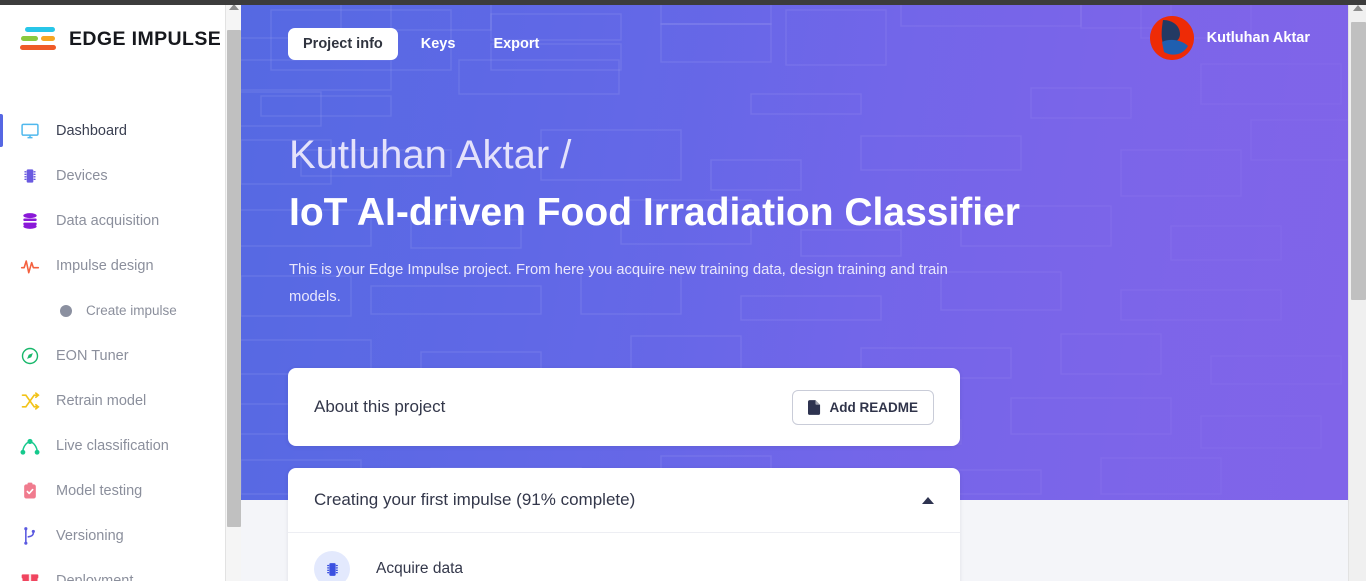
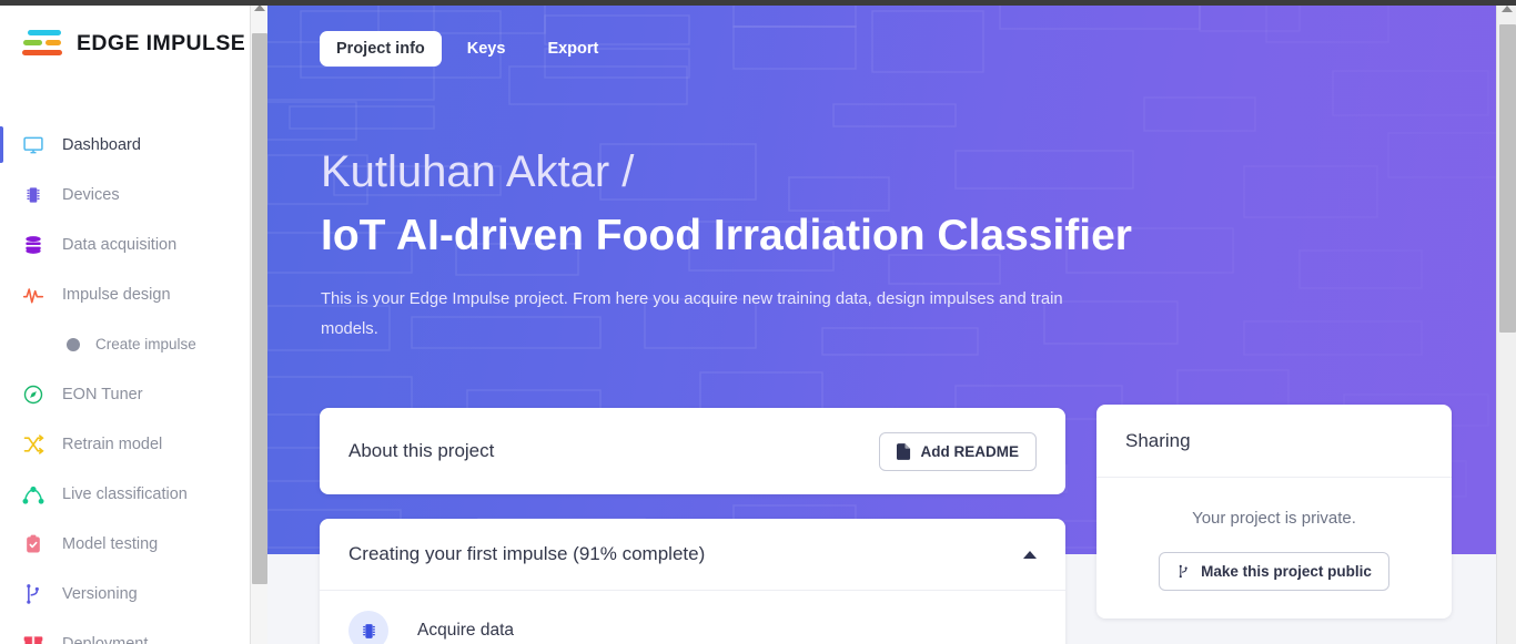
  EDGE IMPULSE
  Dashboard
  Devices
  Data acquisition
  Impulse design
  Create impulse
  EON Tuner
  Retrain model
  Live classification
  Model testing
  Versioning
  Project info
  Keys
  Export
- Kutluhan Aktar
  Kutluhan Aktar /
  IoT AI-driven Food Irradiation Classifier
- This is your Edge Impulse project. From here you acquire new training data, design training and train models.
+ This is your Edge Impulse project. From here you acquire new training data, design impulses and train models.
  About this project
  Add README
+ Sharing
+ Your project is private.
+ Make this project public
  Creating your first impulse (91% complete)
  Acquire data
